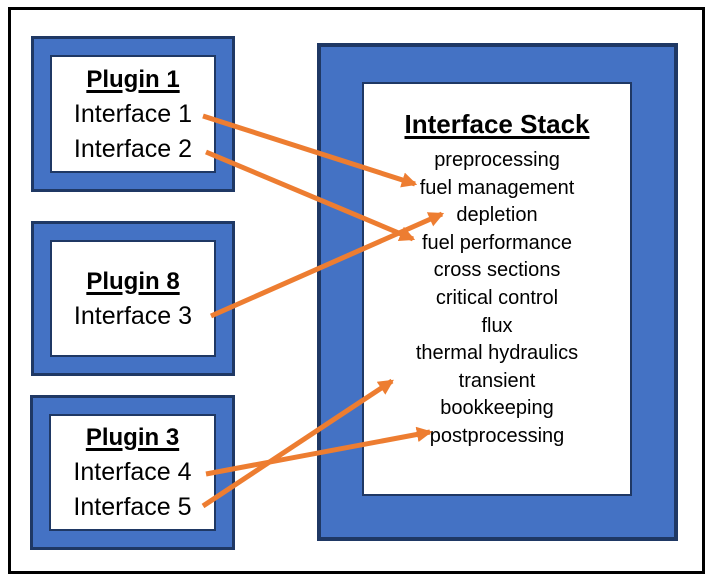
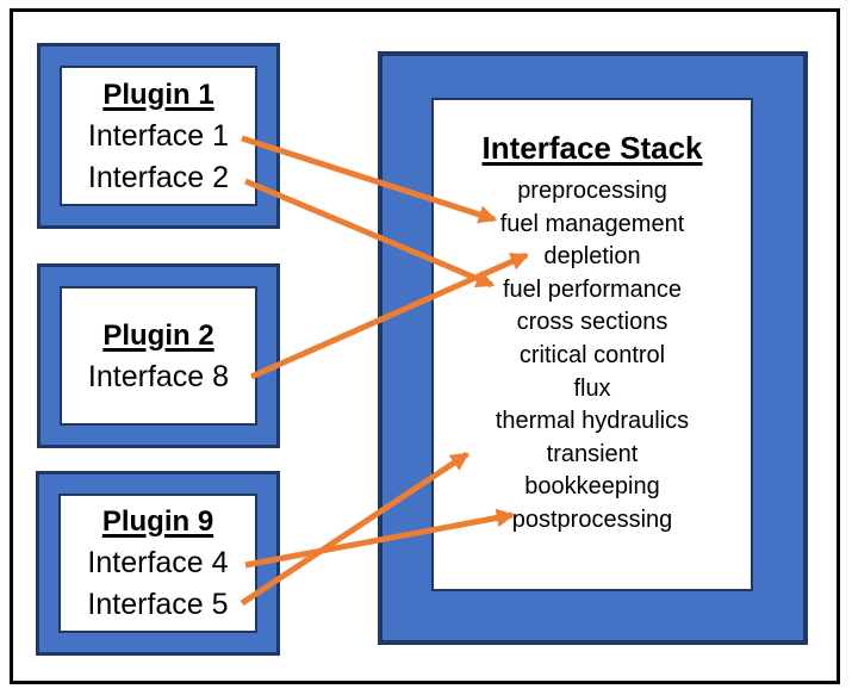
  Plugin 1
  Interface 1
  Interface 2
- Plugin 8
+ Plugin 2
- Interface 3
+ Interface 8
- Plugin 3
+ Plugin 9
  Interface 4
  Interface 5
  Interface Stack
  preprocessing
  fuel management
  depletion
  fuel performance
  cross sections
  critical control
  flux
  thermal hydraulics
  transient
  bookkeeping
  postprocessing
